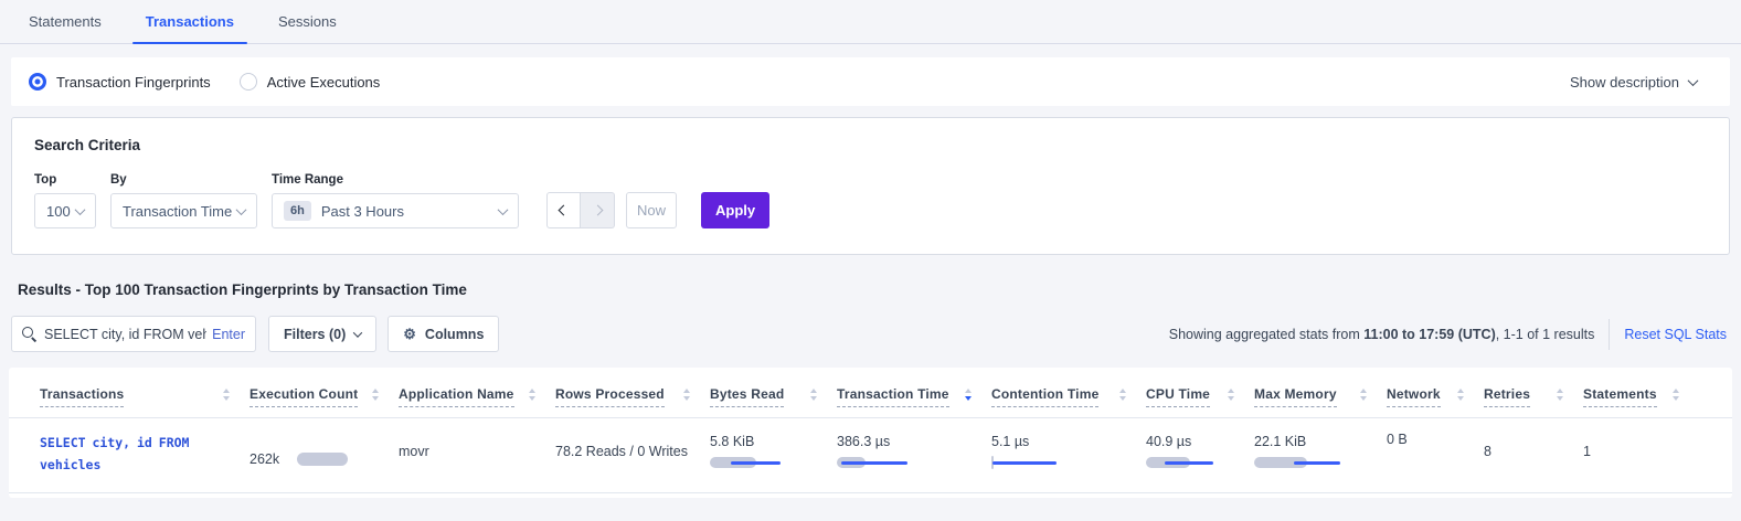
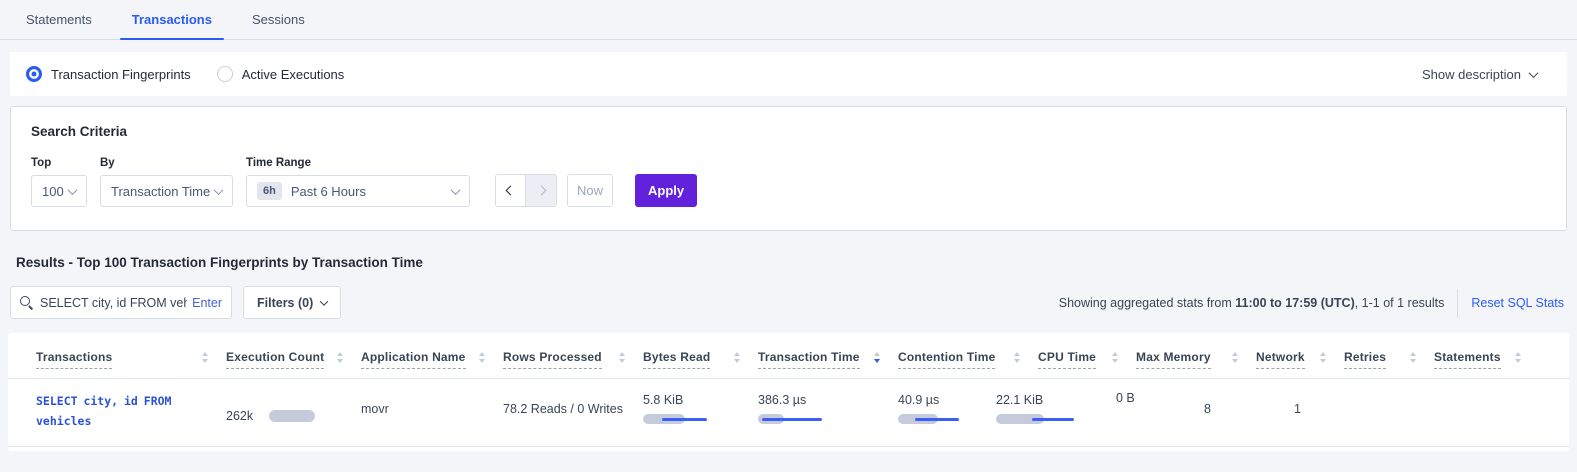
  Statements
  Transactions
  Sessions
  Transaction Fingerprints
  Active Executions
  Show description
  Search Criteria
  Top
  100
  By
  Transaction Time
  Time Range
  6h
- Past 3 Hours
+ Past 6 Hours
  Now
  Apply
  Results - Top 100 Transaction Fingerprints by Transaction Time
  SELECT city, id FROM ve
  Enter
  Filters (0)
- ⚙
- Columns
  Showing aggregated stats from 11:00 to 17:59 (UTC), 1-1 of 1 results
  Reset SQL Stats
  Transactions
  Execution Count
  Application Name
  Rows Processed
  Bytes Read
  Transaction Time
  Contention Time
  CPU Time
  Max Memory
  Network
  Retries
  Statements
  SELECT city, id FROM vehicles
  262k
  movr
  78.2 Reads / 0 Writes
  5.8 KiB
  386.3 µs
- 5.1 µs
  40.9 µs
  22.1 KiB
  0 B
  8
  1
